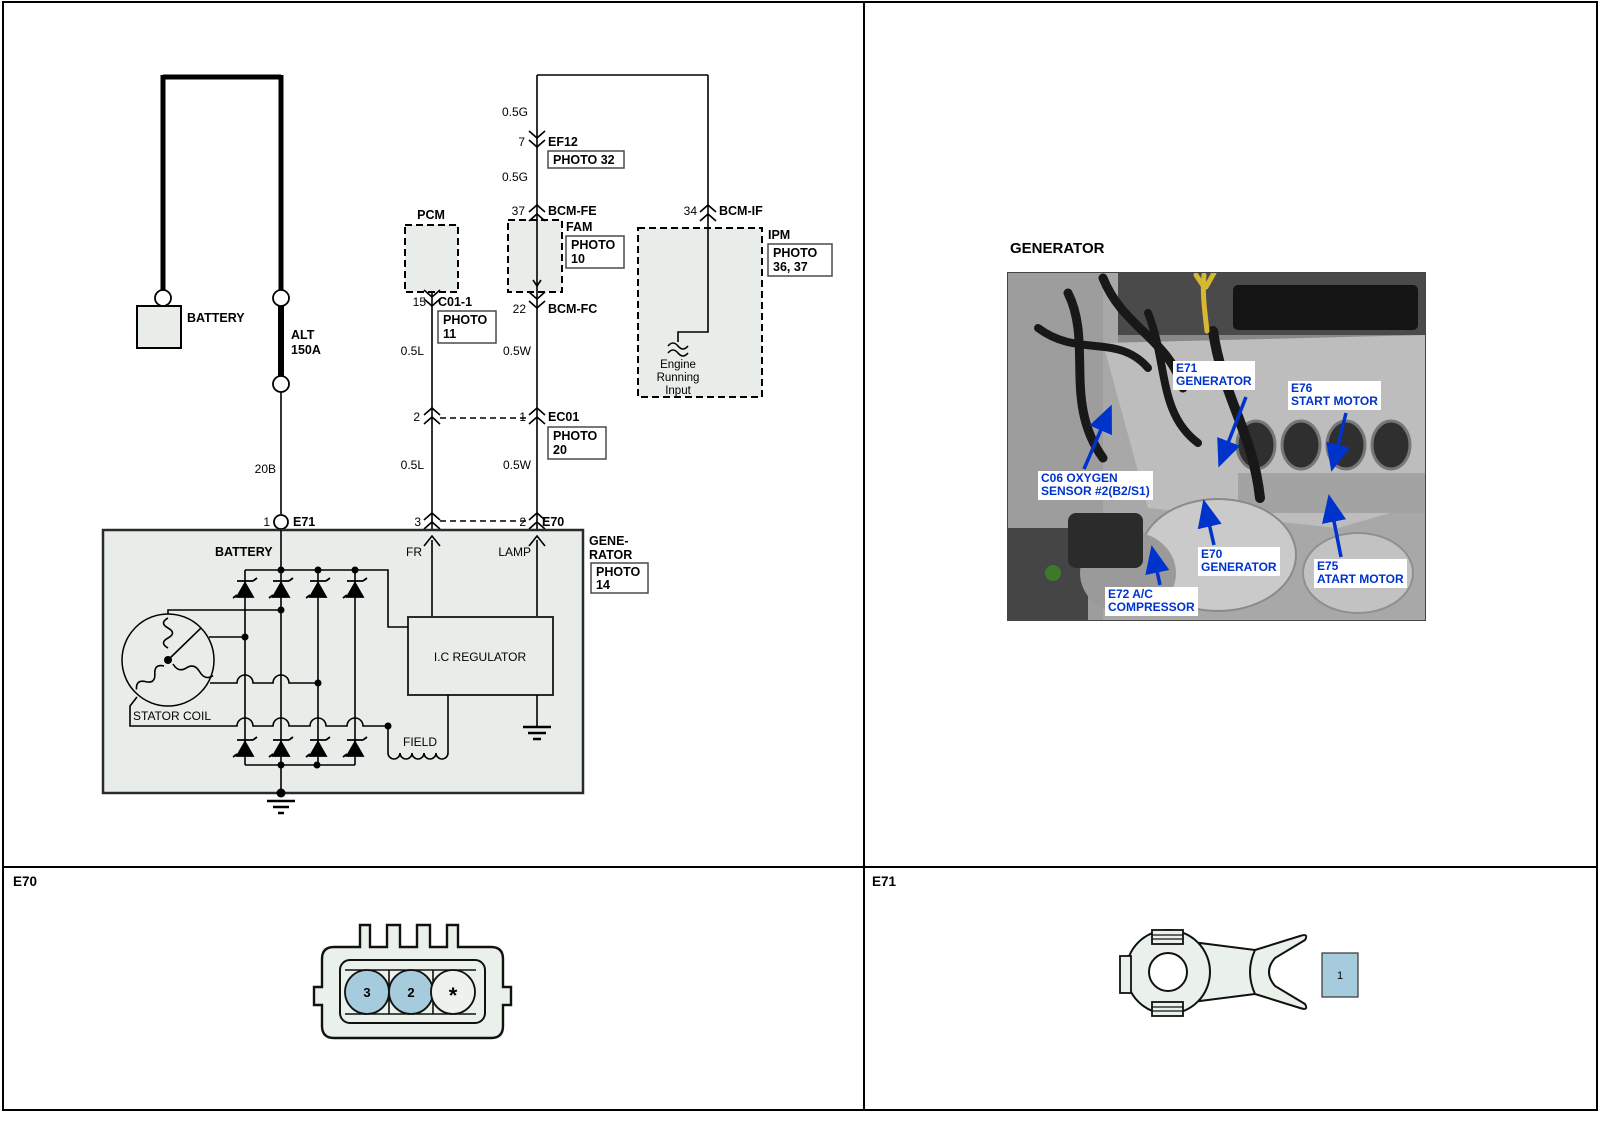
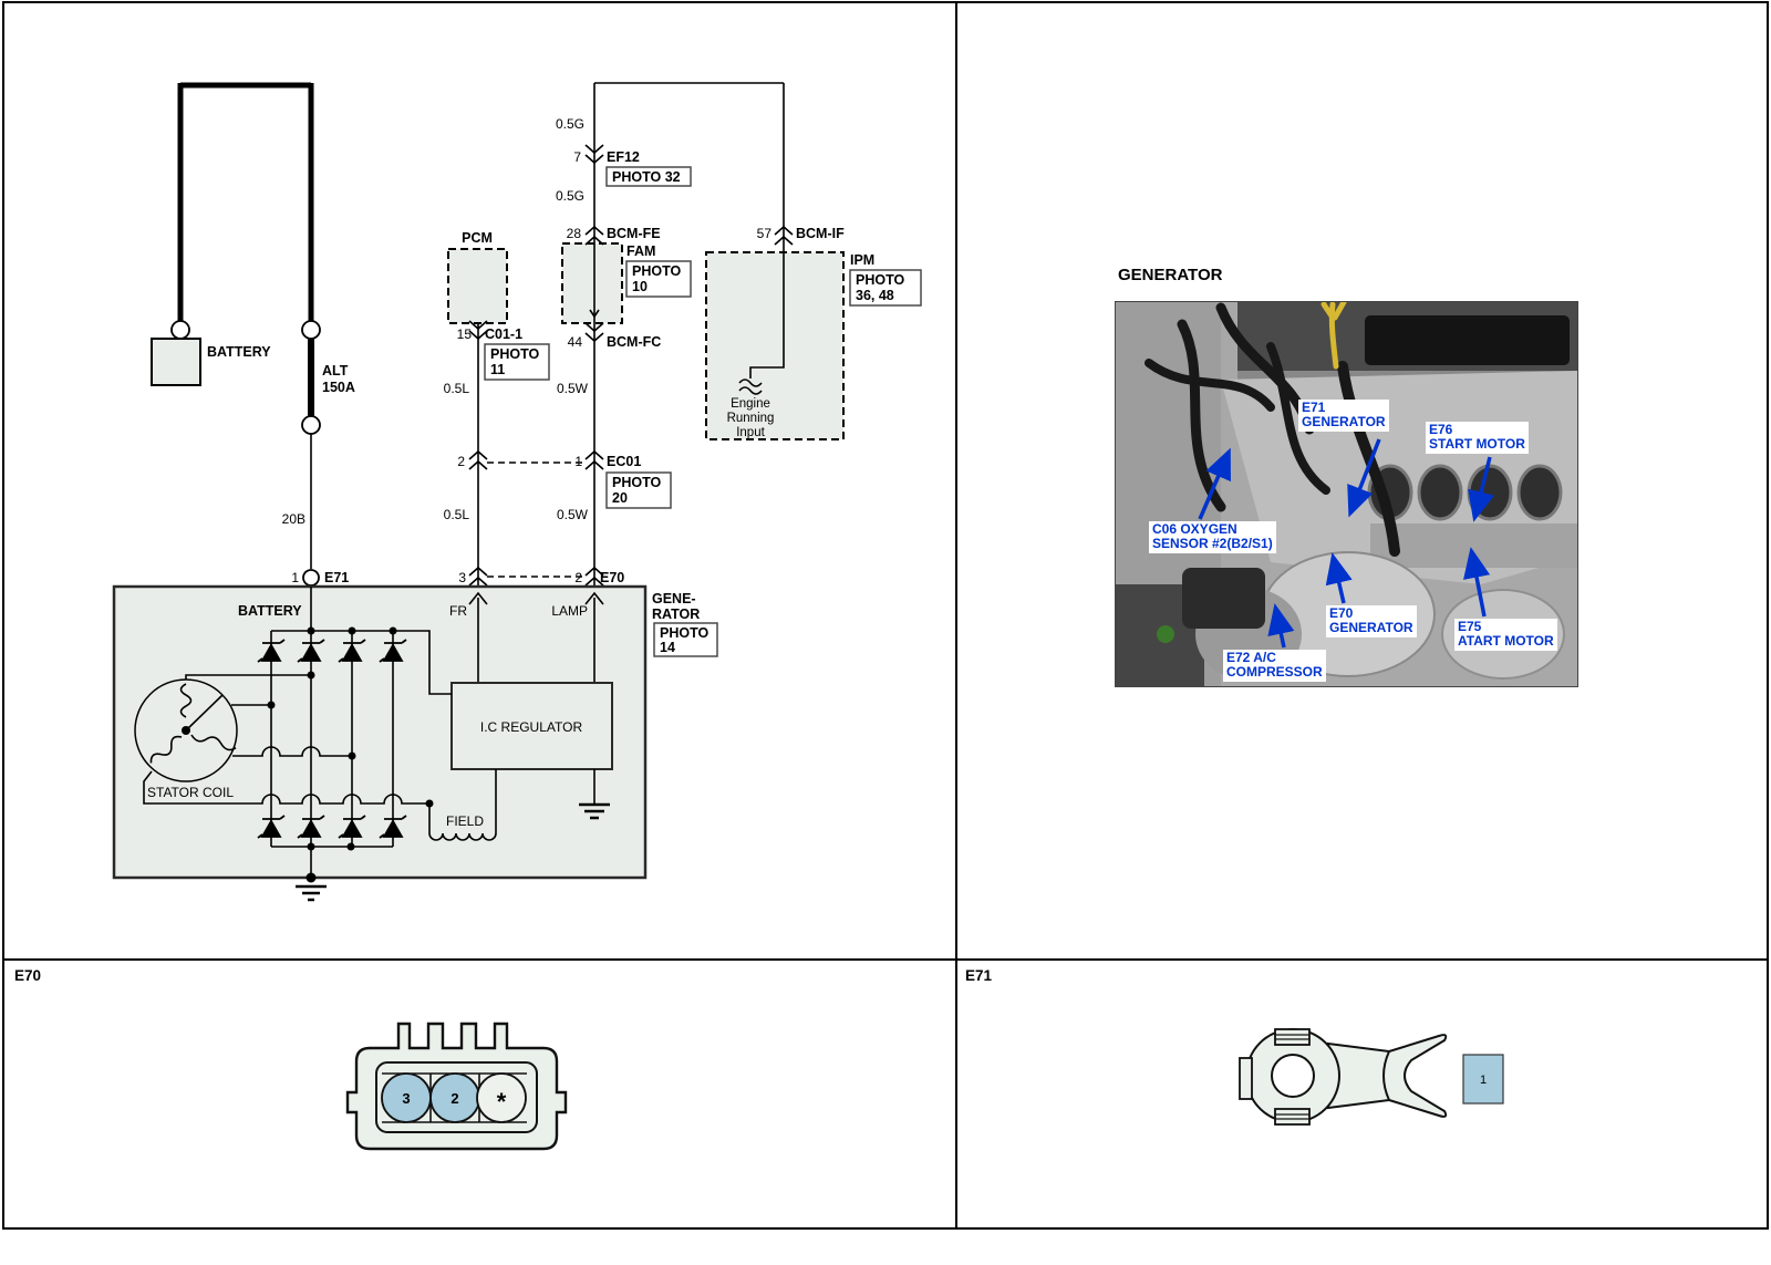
  BATTERY
  ALT
  150A
  20B
  1
  E71
  0.5G
  7
  EF12
  PHOTO 32
  0.5G
- 37
+ 28
  BCM-FE
  FAM
  PHOTO
  10
- 22
+ 44
  BCM-FC
  0.5W
  1
  EC01
  PHOTO
  20
  0.5W
  2
  E70
  PCM
  15
  C01-1
  PHOTO
  11
  0.5L
  2
  0.5L
  3
- 34
+ 57
  BCM-IF
  IPM
  PHOTO
- 36, 37
+ 36, 48
  Engine
  Running
  Input
  BATTERY
  FR
  LAMP
  I.C REGULATOR
  STATOR COIL
  FIELD
  GENE-
  RATOR
  PHOTO
  14
  GENERATOR
  E71
  GENERATOR
  E76
  START MOTOR
  C06 OXYGEN
  SENSOR #2(B2/S1)
  E70
  GENERATOR
  E75
  ATART MOTOR
  E72 A/C
  COMPRESSOR
  E70
  3
  2
  *
  E71
  1
